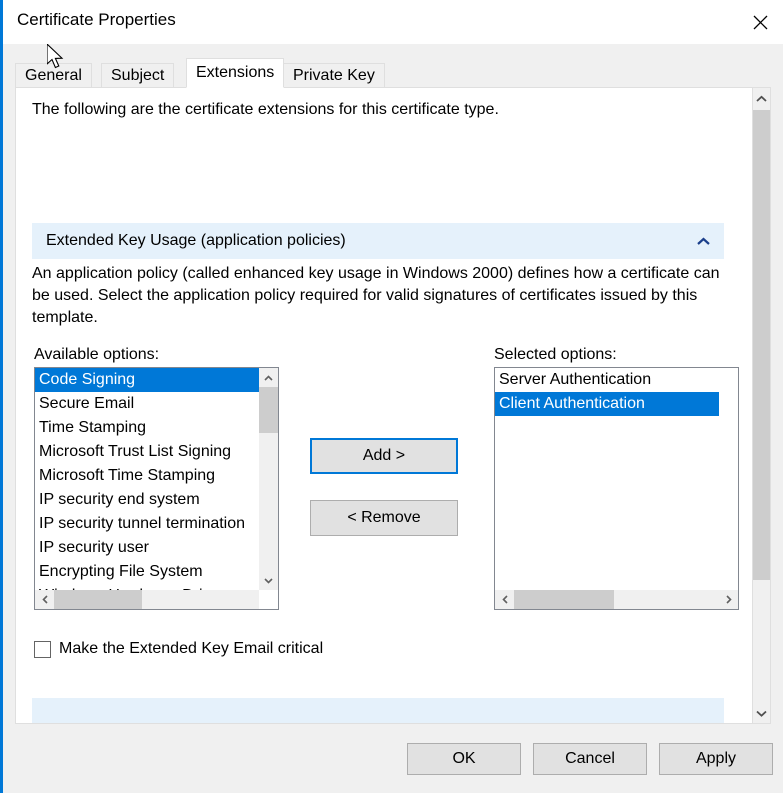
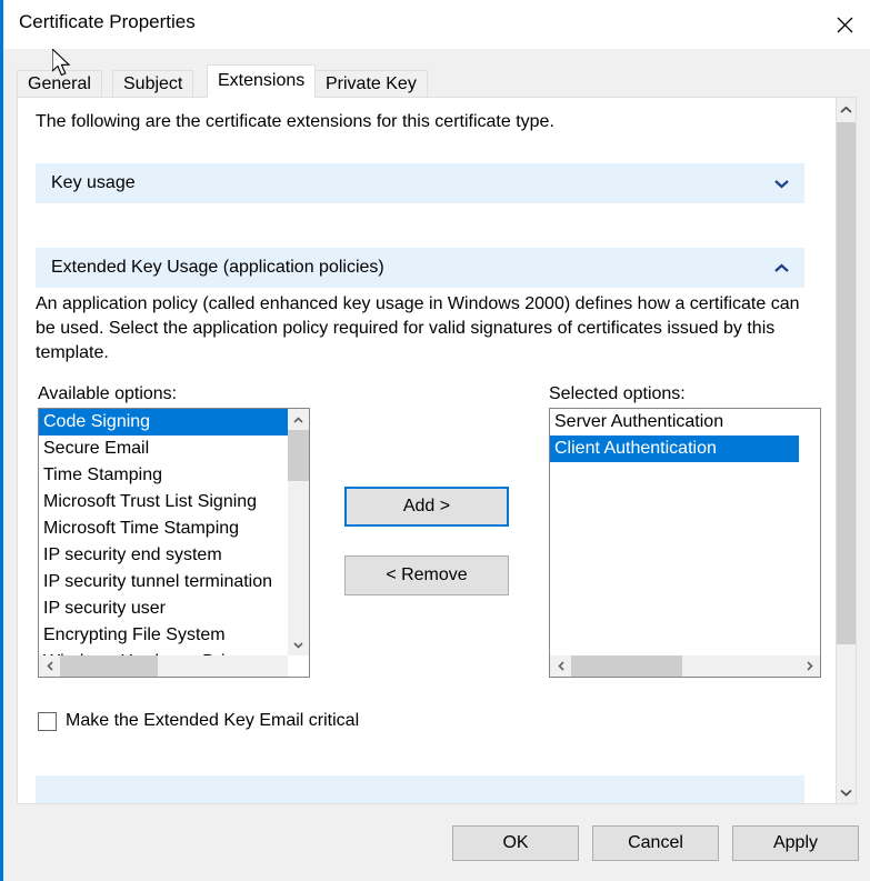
  Certificate Properties
  General
  Subject
  Extensions
  Private Key
  The following are the certificate extensions for this certificate type.
+ Key usage
  Extended Key Usage (application policies)
  An application policy (called enhanced key usage in Windows 2000) defines how a certificate can be used. Select the application policy required for valid signatures of certificates issued by this template.
  Available options:
  Selected options:
  Code Signing
  Secure Email
  Time Stamping
  Microsoft Trust List Signing
  Microsoft Time Stamping
  IP security end system
  IP security tunnel termination
  IP security user
  Encrypting File System
  Server Authentication
  Client Authentication
  Add >
  < Remove
  Make the Extended Key Email critical
  OK
  Cancel
  Apply
